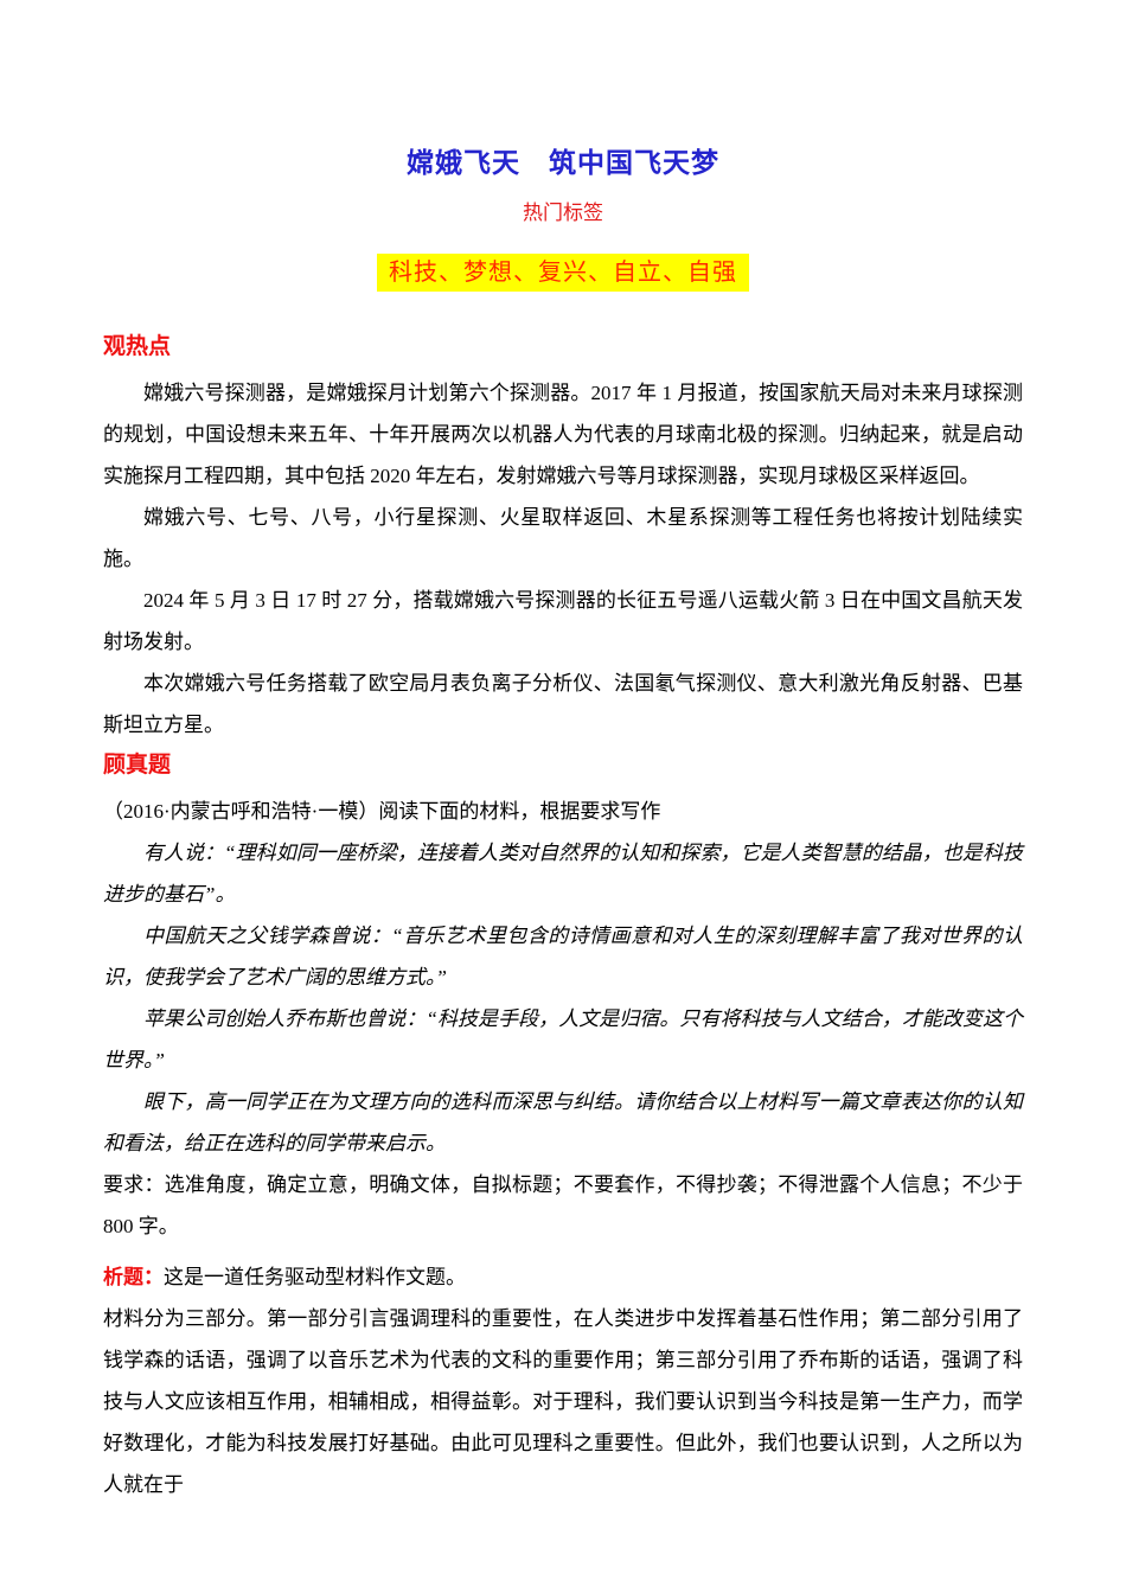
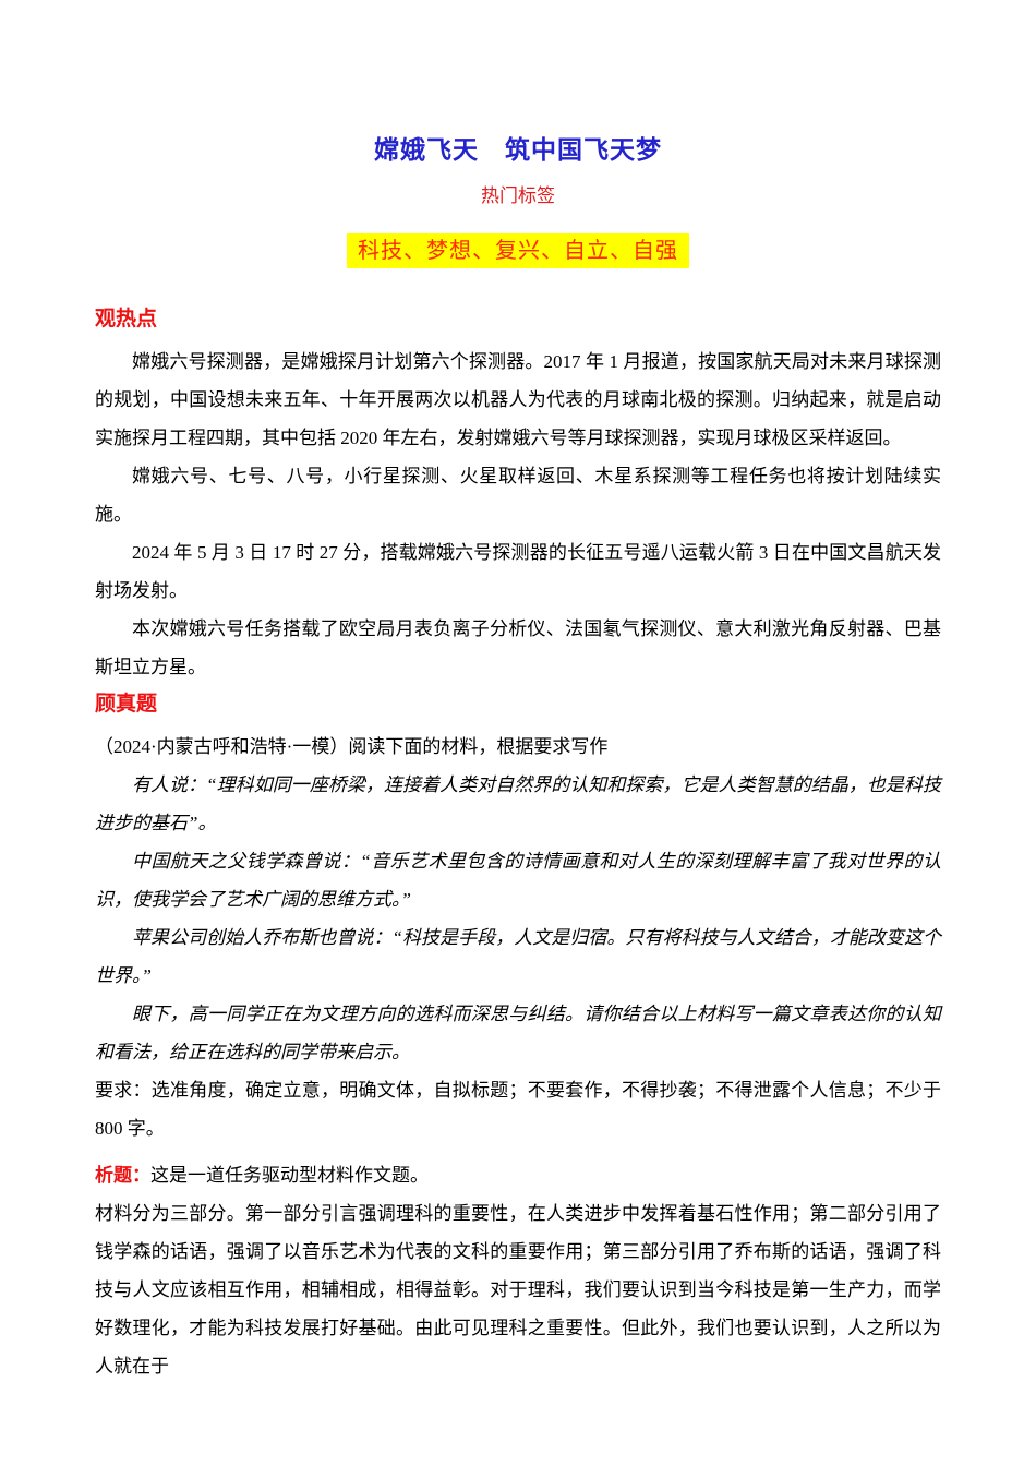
  嫦娥飞天 筑中国飞天梦
  热门标签
  科技、梦想、复兴、自立、自强
  观热点
  嫦娥六号探测器，是嫦娥探月计划第六个探测器。2017 年 1 月报道，按国家航天局对未来月球探测的规划，中国设想未来五年、十年开展两次以机器人为代表的月球南北极的探测。归纳起来，就是启动实施探月工程四期，其中包括 2020 年左右，发射嫦娥六号等月球探测器，实现月球极区采样返回。
  嫦娥六号、七号、八号，小行星探测、火星取样返回、木星系探测等工程任务也将按计划陆续实施。
  2024 年 5 月 3 日 17 时 27 分，搭载嫦娥六号探测器的长征五号遥八运载火箭 3 日在中国文昌航天发射场发射。
  本次嫦娥六号任务搭载了欧空局月表负离子分析仪、法国氡气探测仪、意大利激光角反射器、巴基斯坦立方星。
  顾真题
- （2016·内蒙古呼和浩特·一模）阅读下面的材料，根据要求写作
+ （2024·内蒙古呼和浩特·一模）阅读下面的材料，根据要求写作
  有人说：“理科如同一座桥梁，连接着人类对自然界的认知和探索，它是人类智慧的结晶，也是科技进步的基石”。
  中国航天之父钱学森曾说：“音乐艺术里包含的诗情画意和对人生的深刻理解丰富了我对世界的认识，使我学会了艺术广阔的思维方式。”
  苹果公司创始人乔布斯也曾说：“科技是手段，人文是归宿。只有将科技与人文结合，才能改变这个世界。”
  眼下，高一同学正在为文理方向的选科而深思与纠结。请你结合以上材料写一篇文章表达你的认知和看法，给正在选科的同学带来启示。
  要求：选准角度，确定立意，明确文体，自拟标题；不要套作，不得抄袭；不得泄露个人信息；不少于 800 字。
  析题：这是一道任务驱动型材料作文题。
  材料分为三部分。第一部分引言强调理科的重要性，在人类进步中发挥着基石性作用；第二部分引用了钱学森的话语，强调了以音乐艺术为代表的文科的重要作用；第三部分引用了乔布斯的话语，强调了科技与人文应该相互作用，相辅相成，相得益彰。对于理科，我们要认识到当今科技是第一生产力，而学好数理化，才能为科技发展打好基础。由此可见理科之重要性。但此外，我们也要认识到，人之所以为人就在于
